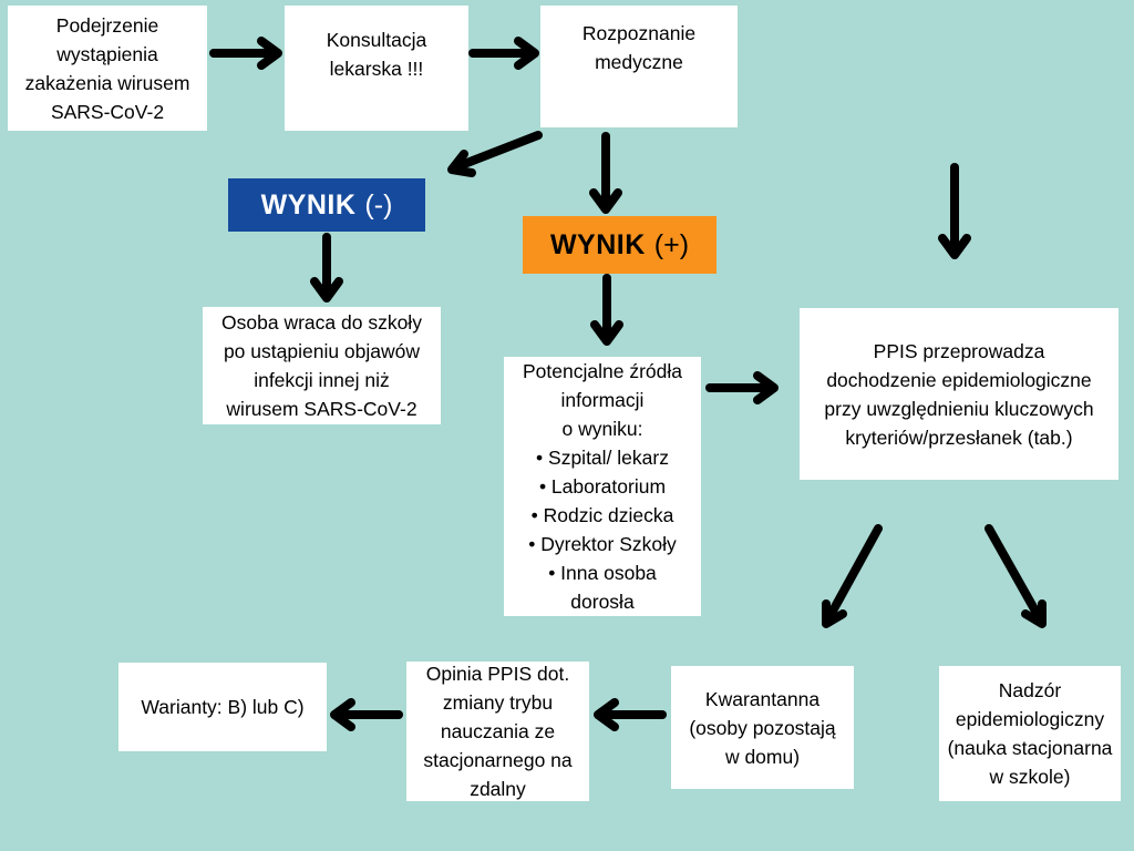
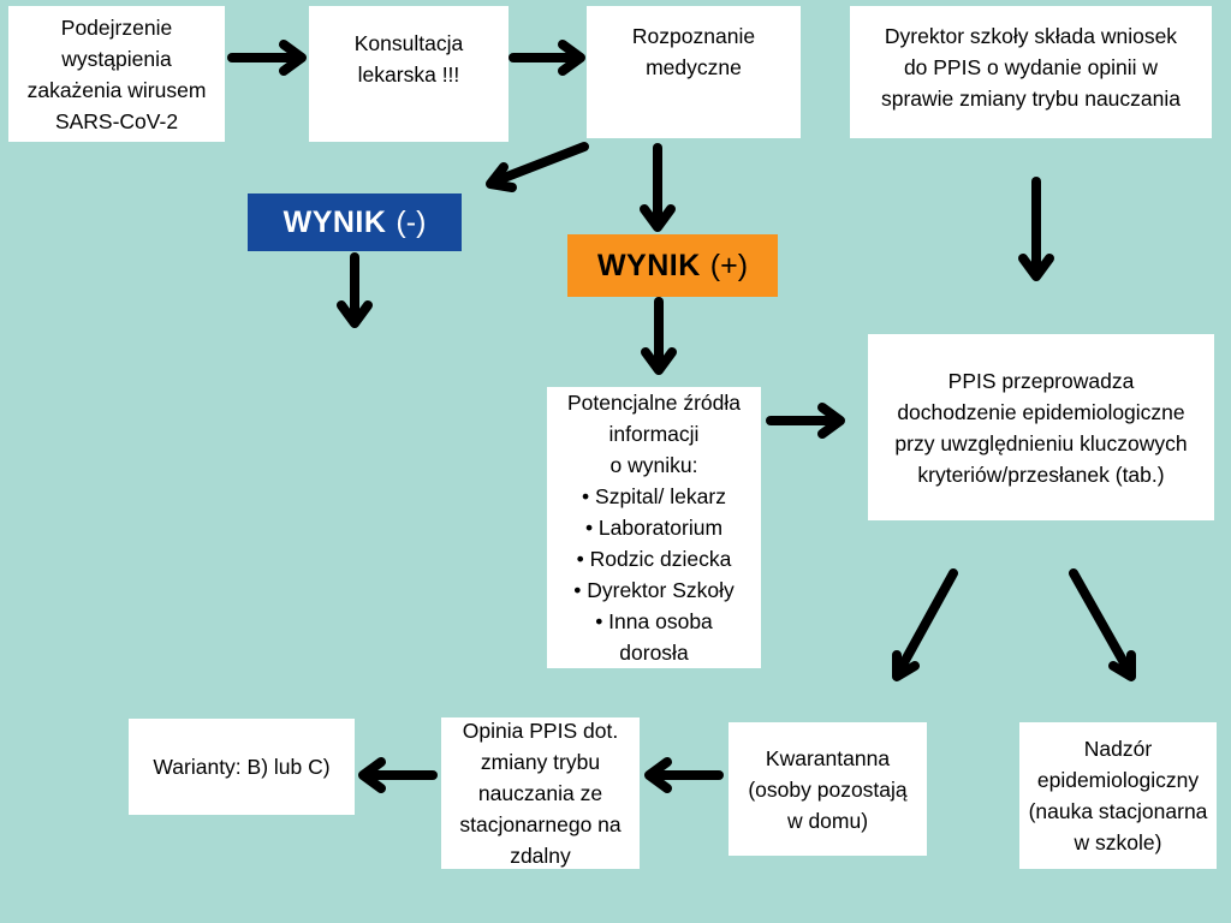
  Podejrzenie
  wystąpienia
  zakażenia wirusem
  SARS-CoV-2
  Konsultacja
  lekarska !!!
  Rozpoznanie
  medyczne
+ Dyrektor szkoły składa wniosek
+ do PPIS o wydanie opinii w
+ sprawie zmiany trybu nauczania
  WYNIK
  (-)
  WYNIK
  (+)
- Osoba wraca do szkoły
- po ustąpieniu objawów
- infekcji innej niż
- wirusem SARS-CoV-2
  Potencjalne źródła
  informacji
  o wyniku:
  • Szpital/ lekarz
  • Laboratorium
  • Rodzic dziecka
  • Dyrektor Szkoły
  • Inna osoba
  dorosła
  PPIS przeprowadza
  dochodzenie epidemiologiczne
  przy uwzględnieniu kluczowych
  kryteriów/przesłanek (tab.)
  Warianty: B) lub C)
  Opinia PPIS dot.
  zmiany trybu
  nauczania ze
  stacjonarnego na
  zdalny
  Kwarantanna
  (osoby pozostają
  w domu)
  Nadzór
  epidemiologiczny
  (nauka stacjonarna
  w szkole)
